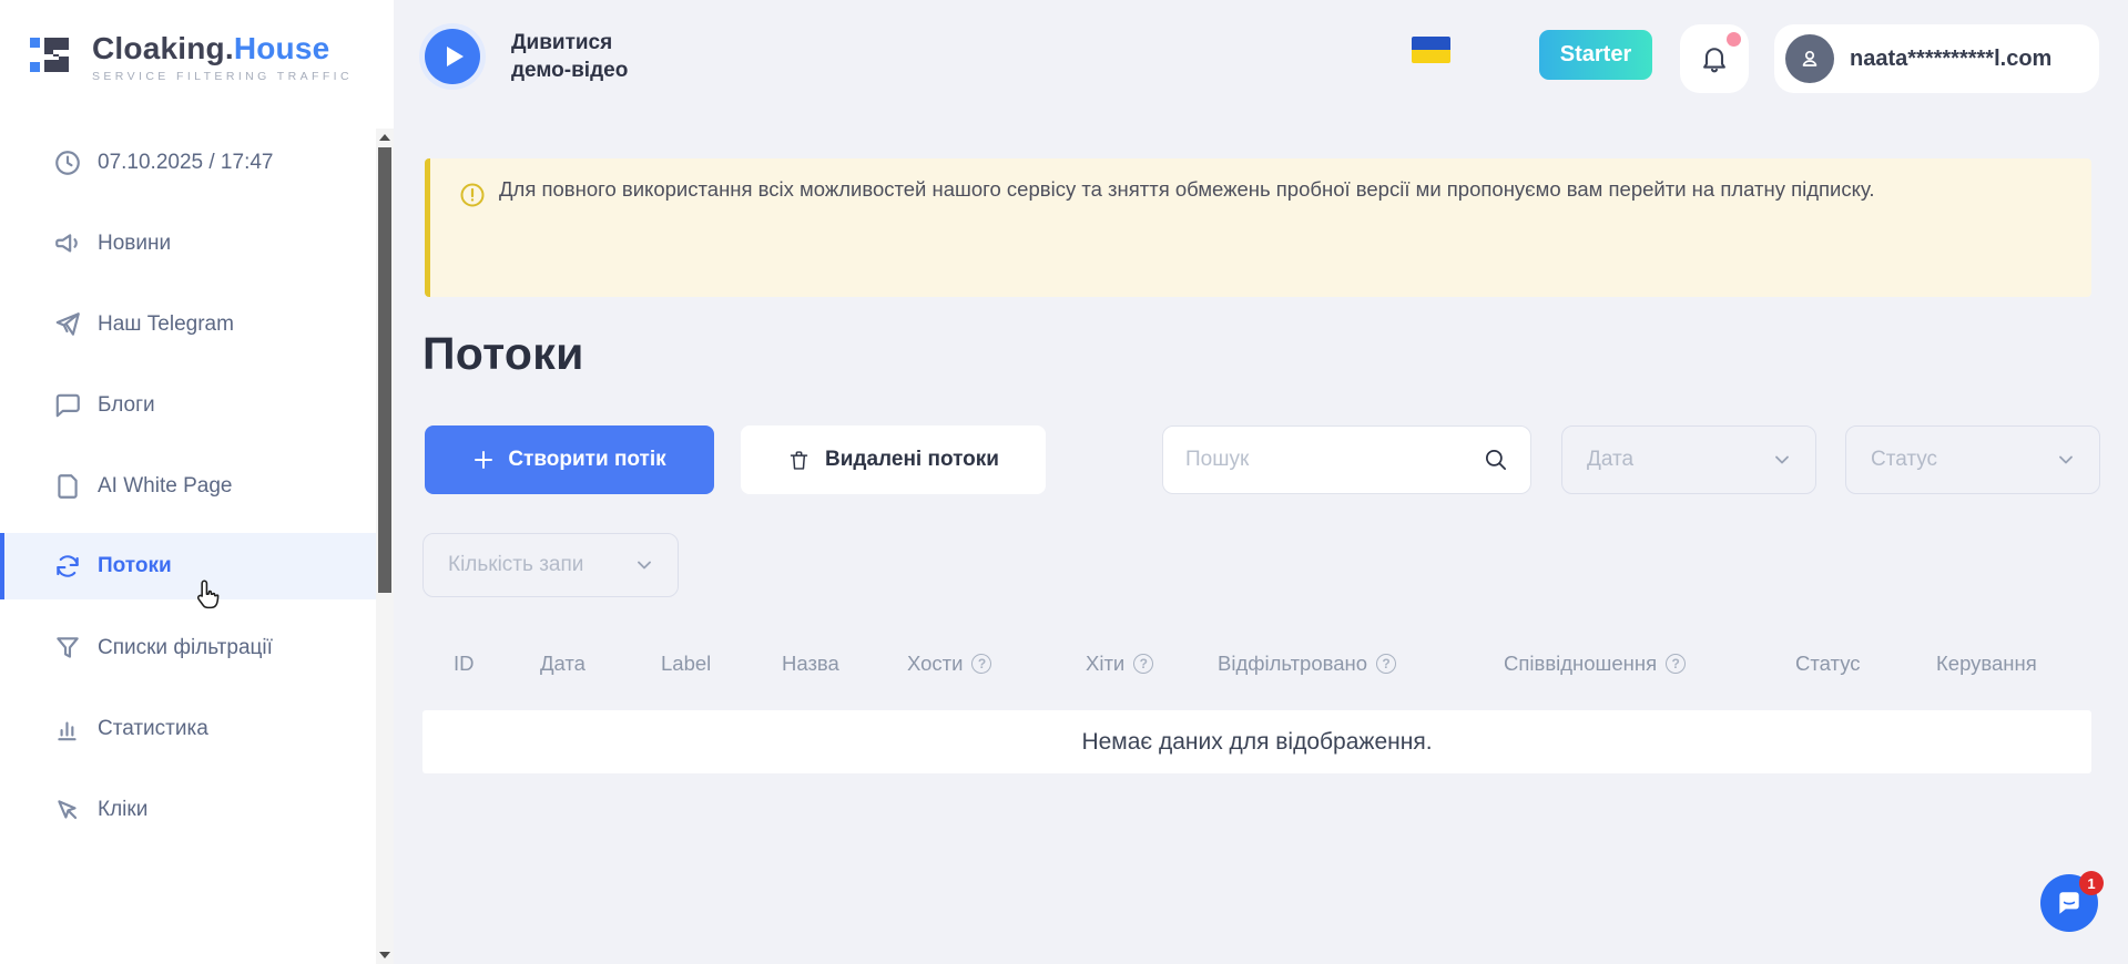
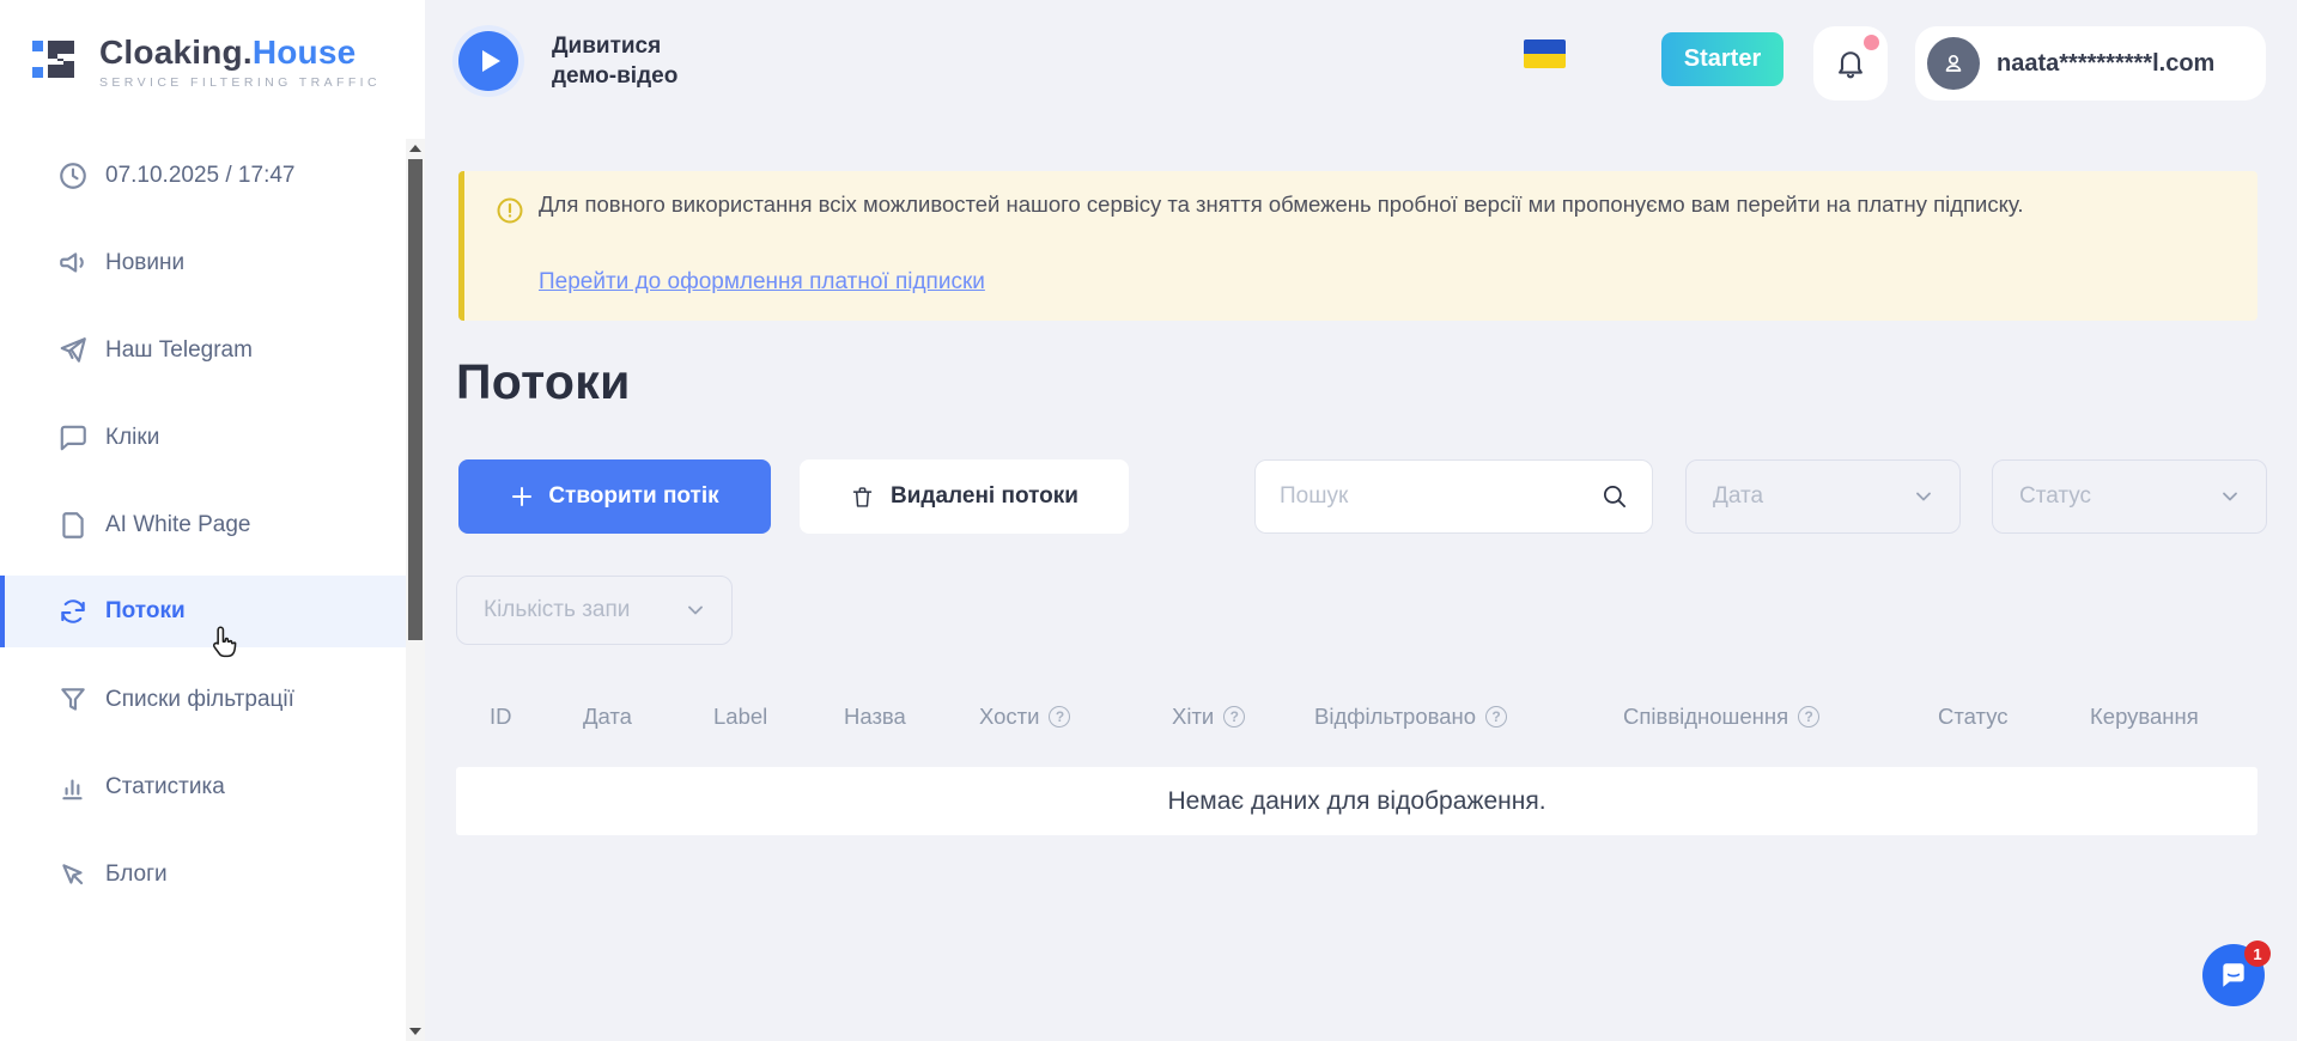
  Cloaking.House
  SERVICE FILTERING TRAFFIC
  07.10.2025 / 17:47
  Новини
  Наш Telegram
- Блоги
+ Кліки
  AI White Page
  Потоки
  Списки фільтрації
  Статистика
- Кліки
+ Блоги
  Дивитися
  демо-відео
  Starter
  naata**********l.com
  Для повного використання всіх можливостей нашого сервісу та зняття обмежень пробної версії ми пропонуємо вам перейти на платну підписку.
+ Перейти до оформлення платної підписки
  Потоки
  Створити потік
  Видалені потоки
  Пошук
  Дата
  Статус
  Кількість запи
  ID
  Дата
  Label
  Назва
  Хости
  ?
  Хіти
  ?
  Відфільтровано
  ?
  Співвідношення
  ?
  Статус
  Керування
  Немає даних для відображення.
  1
